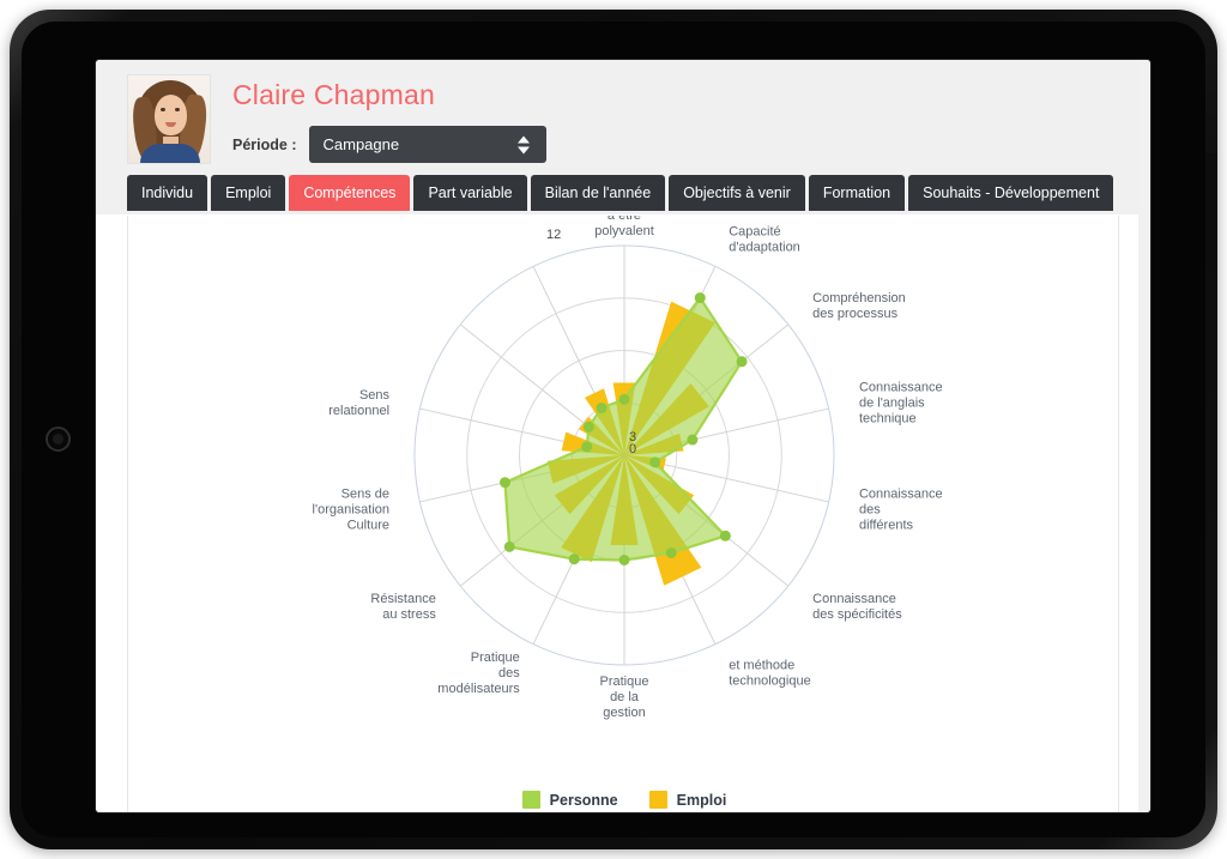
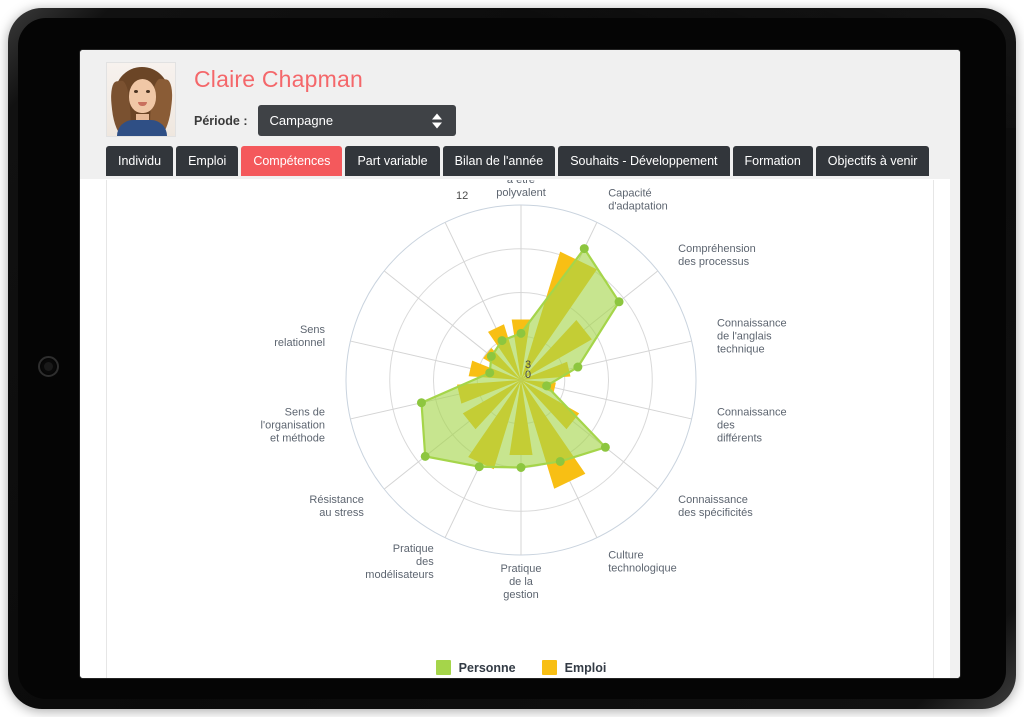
  Claire Chapman
  Période :
  Campagne
  Individu
  Emploi
  Compétences
  Part variable
  Bilan de l'année
- Objectifs à venir
+ Souhaits - Développement
  Formation
- Souhaits - Développement
+ Objectifs à venir
  3
  0
  12
  à être
  polyvalent
  Capacité
  d'adaptation
  Compréhension
  des processus
  Connaissance
  de l'anglais
  technique
  Connaissance
  des
  différents
  Connaissance
  des spécificités
- et méthode
+ Culture
  technologique
  Pratique
  de la
  gestion
  Pratique
  des
  modélisateurs
  Résistance
  au stress
  Sens de
  l'organisation
- Culture
+ et méthode
  Sens
  relationnel
  Personne
  Emploi
